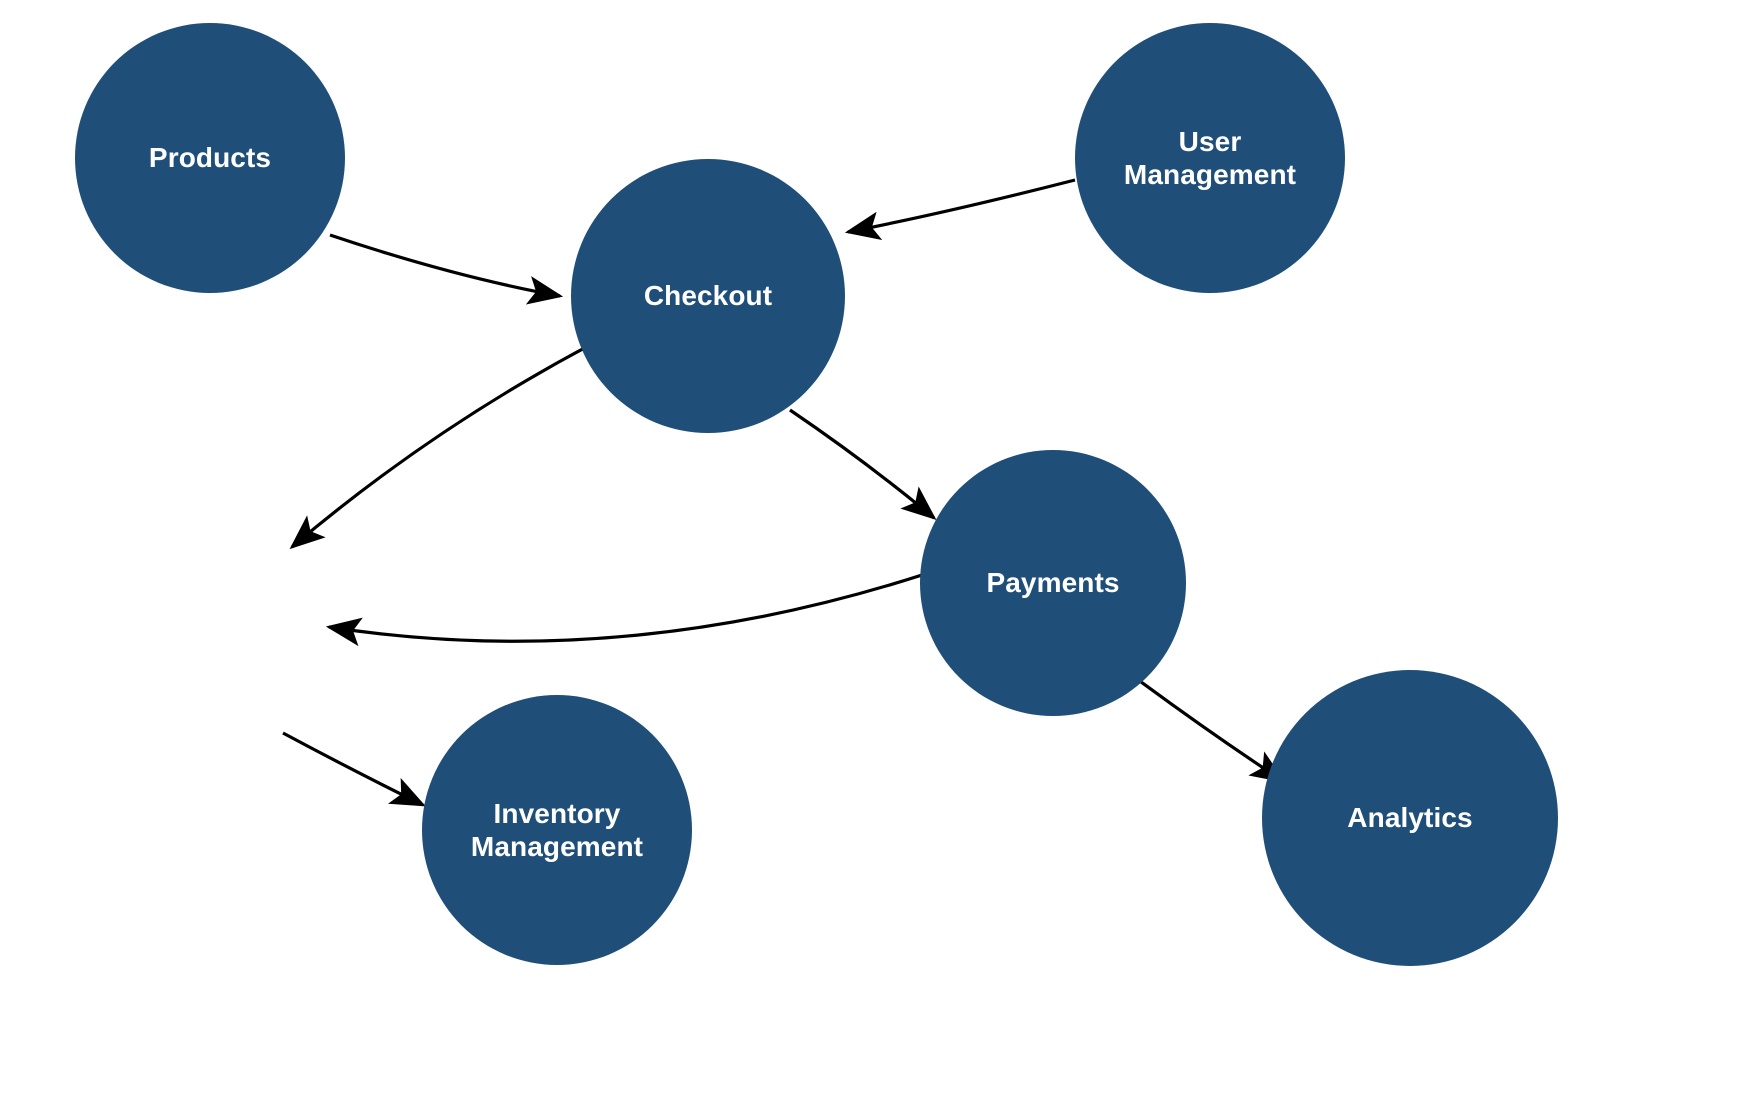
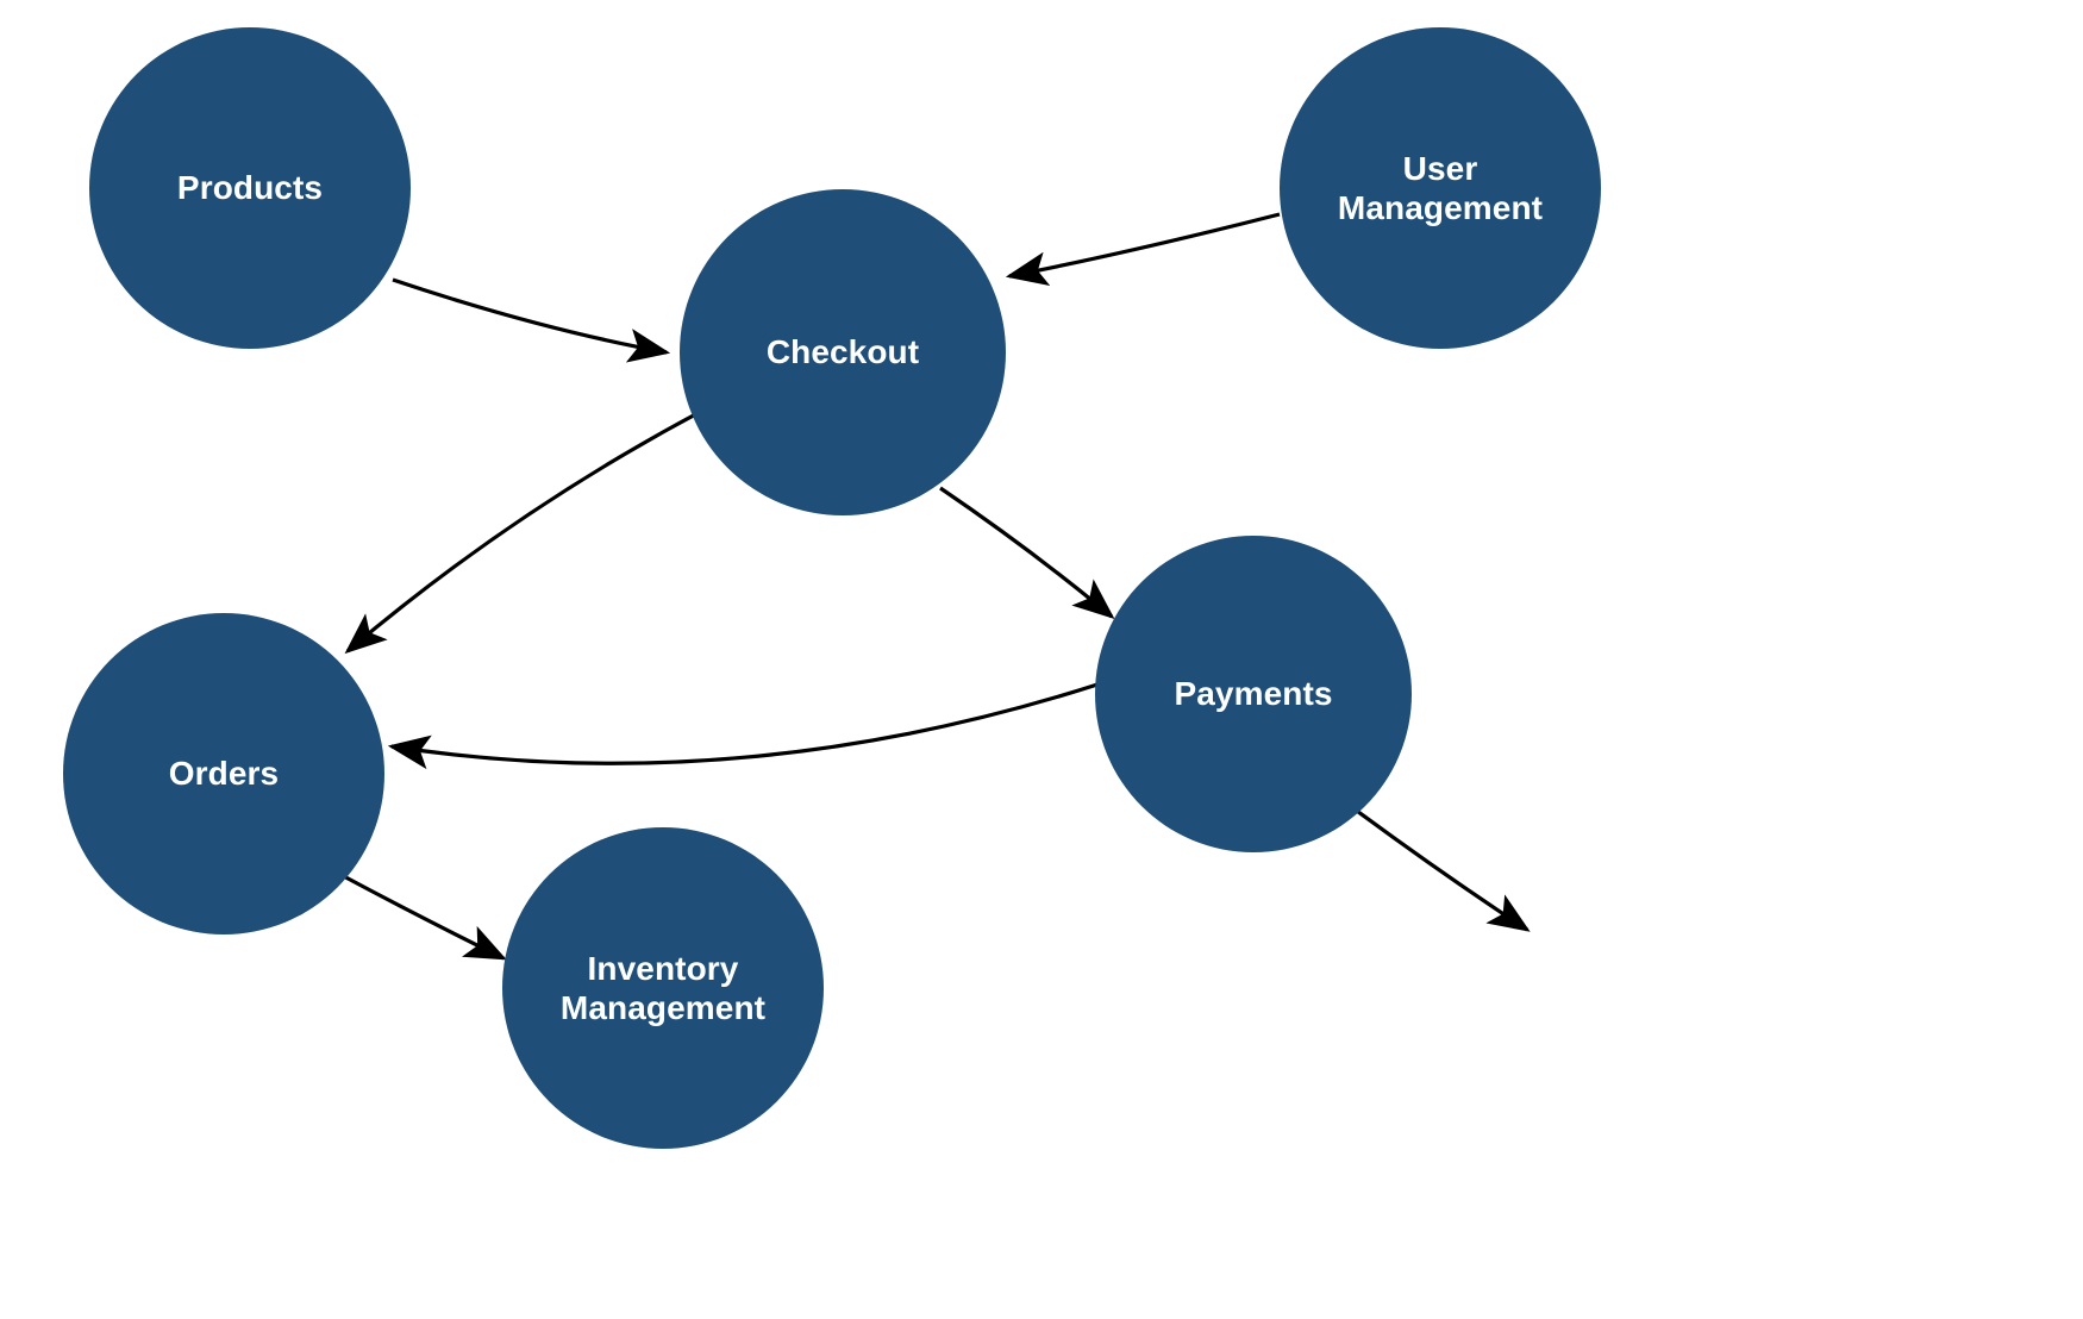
  Products
  User
  Management
  Checkout
+ Orders
  Payments
  Inventory
  Management
- Analytics
